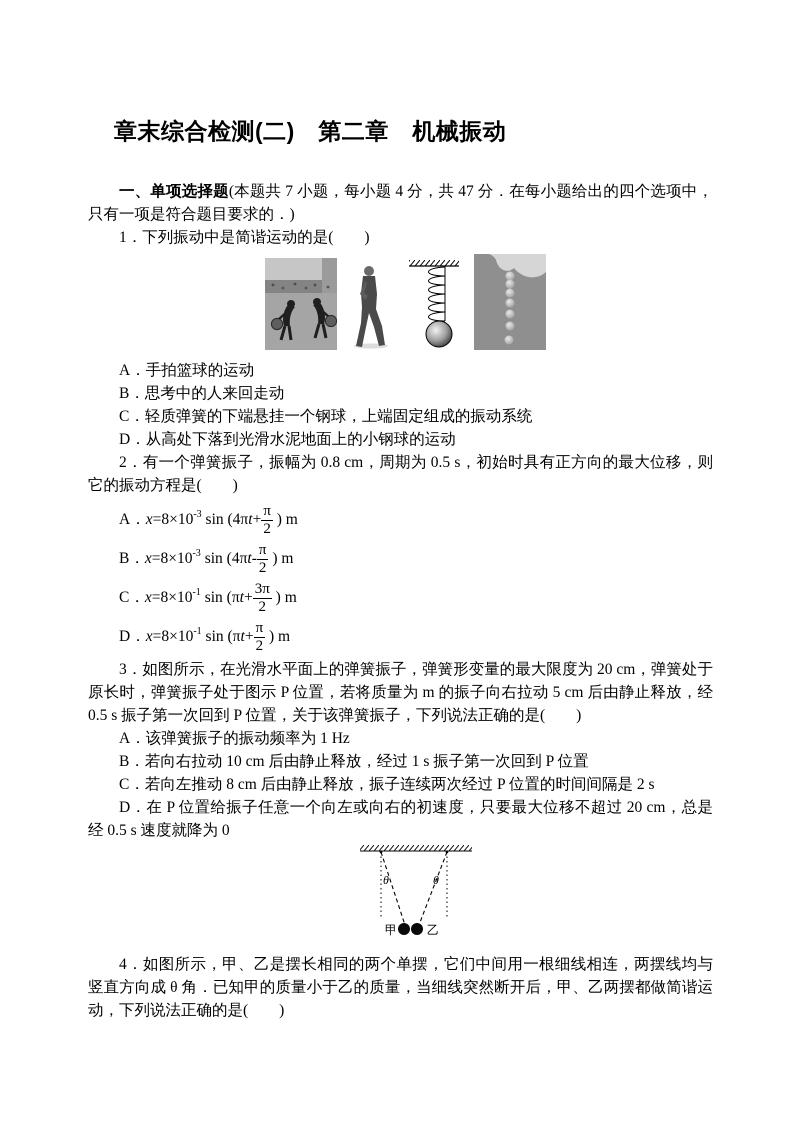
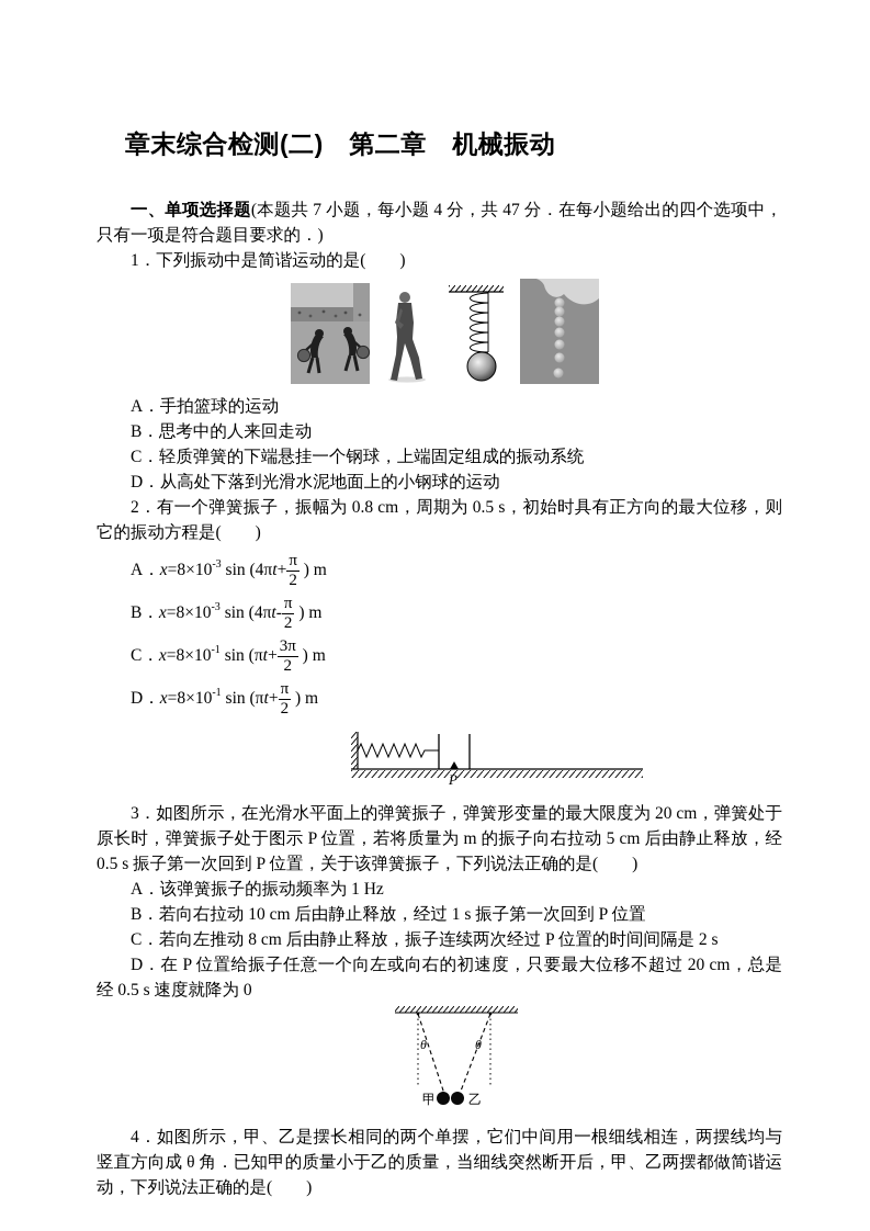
  章末综合检测(二) 第二章 机械振动
  一、单项选择题(本题共 7 小题，每小题 4 分，共 47 分．在每小题给出的四个选项中，只有一项是符合题目要求的．)
  1．下列振动中是简谐运动的是( )
  A．手拍篮球的运动
  B．思考中的人来回走动
  C．轻质弹簧的下端悬挂一个钢球，上端固定组成的振动系统
  D．从高处下落到光滑水泥地面上的小钢球的运动
  2．有一个弹簧振子，振幅为 0.8 cm，周期为 0.5 s，初始时具有正方向的最大位移，则它的振动方程是( )
  A．x=8×10-3 sin (4πt+
  π
  2
  ) m
  B．x=8×10-3 sin (4πt-
  π
  2
  ) m
  C．x=8×10-1 sin (πt+
  3π
  2
  ) m
  D．x=8×10-1 sin (πt+
  π
  2
  ) m
+ P
  3．如图所示，在光滑水平面上的弹簧振子，弹簧形变量的最大限度为 20 cm，弹簧处于原长时，弹簧振子处于图示 P 位置，若将质量为 m 的振子向右拉动 5 cm 后由静止释放，经 0.5 s 振子第一次回到 P 位置，关于该弹簧振子，下列说法正确的是( )
  A．该弹簧振子的振动频率为 1 Hz
  B．若向右拉动 10 cm 后由静止释放，经过 1 s 振子第一次回到 P 位置
  C．若向左推动 8 cm 后由静止释放，振子连续两次经过 P 位置的时间间隔是 2 s
  D．在 P 位置给振子任意一个向左或向右的初速度，只要最大位移不超过 20 cm，总是经 0.5 s 速度就降为 0
  θ
  θ
  甲
  乙
  4．如图所示，甲、乙是摆长相同的两个单摆，它们中间用一根细线相连，两摆线均与竖直方向成 θ 角．已知甲的质量小于乙的质量，当细线突然断开后，甲、乙两摆都做简谐运动，下列说法正确的是( )
